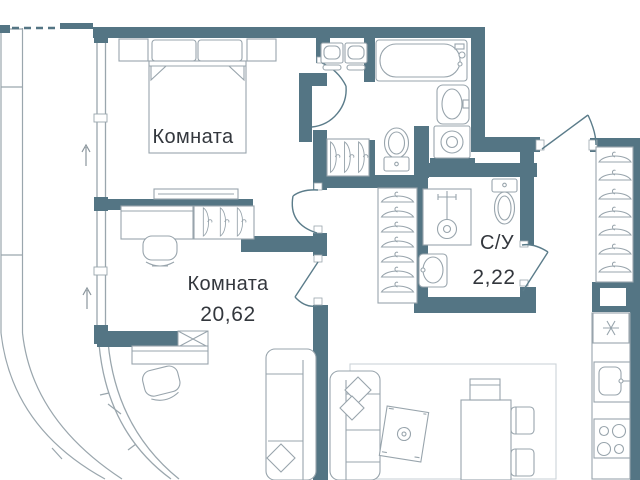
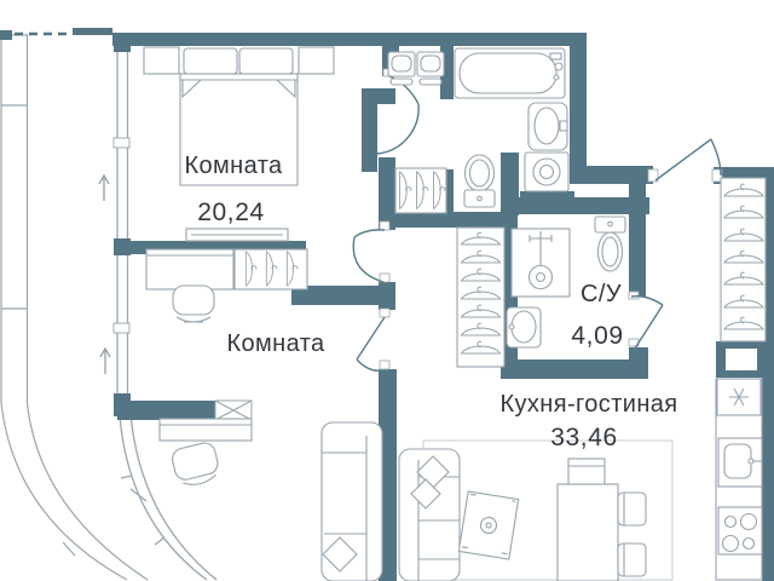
  Комната
+ 20,24
  Комната
- 20,62
  С/У
- 2,22
+ 4,09
+ Кухня-гостиная
+ 33,46
